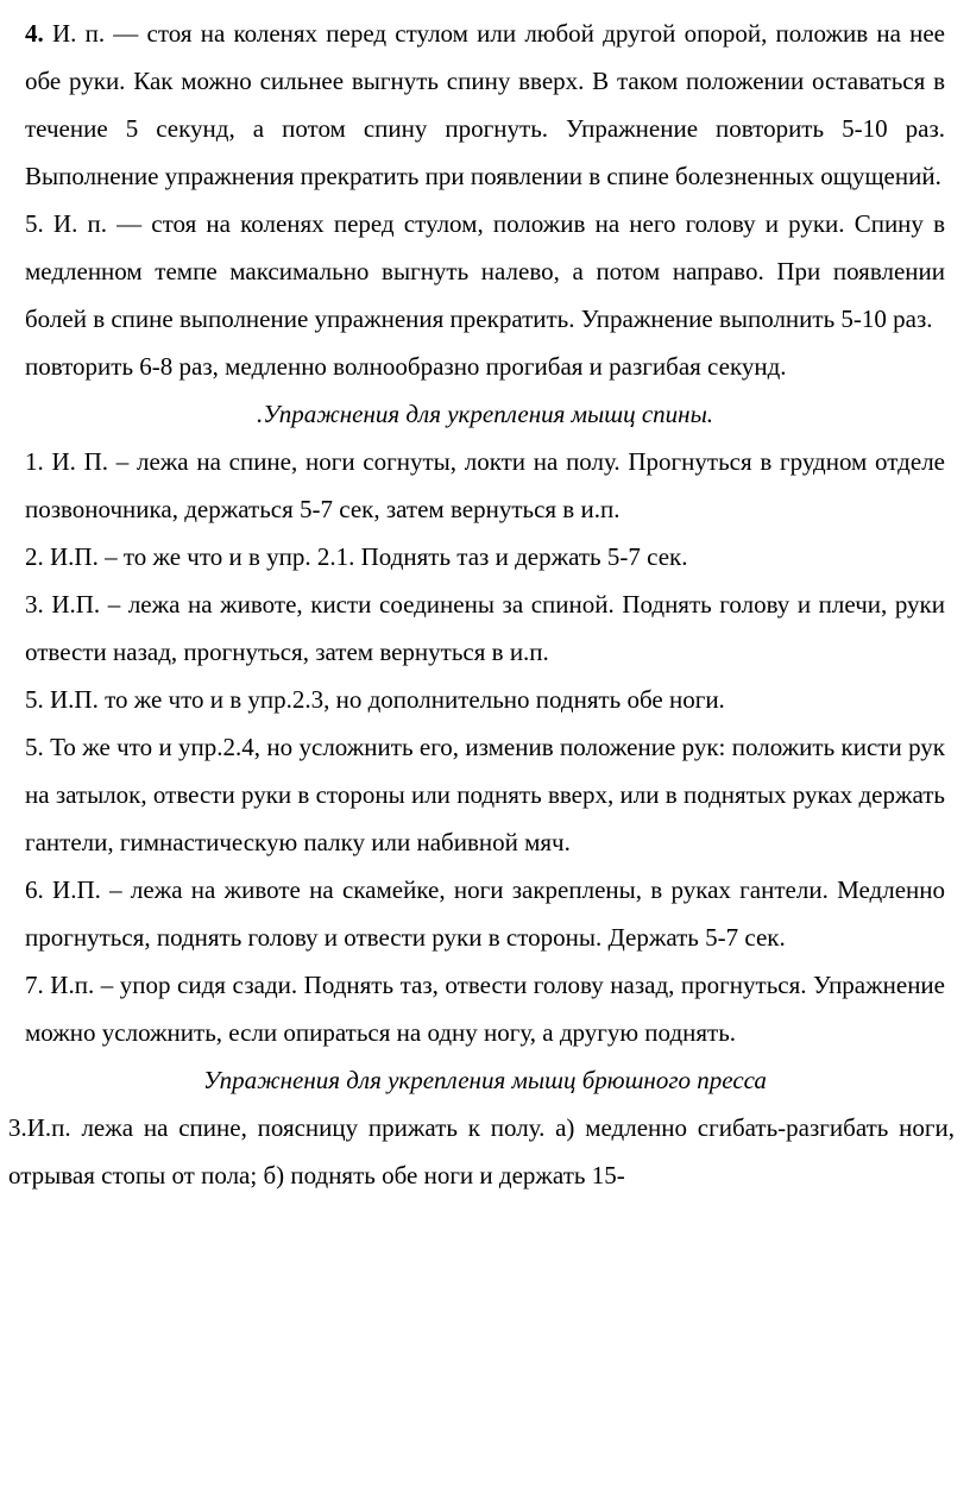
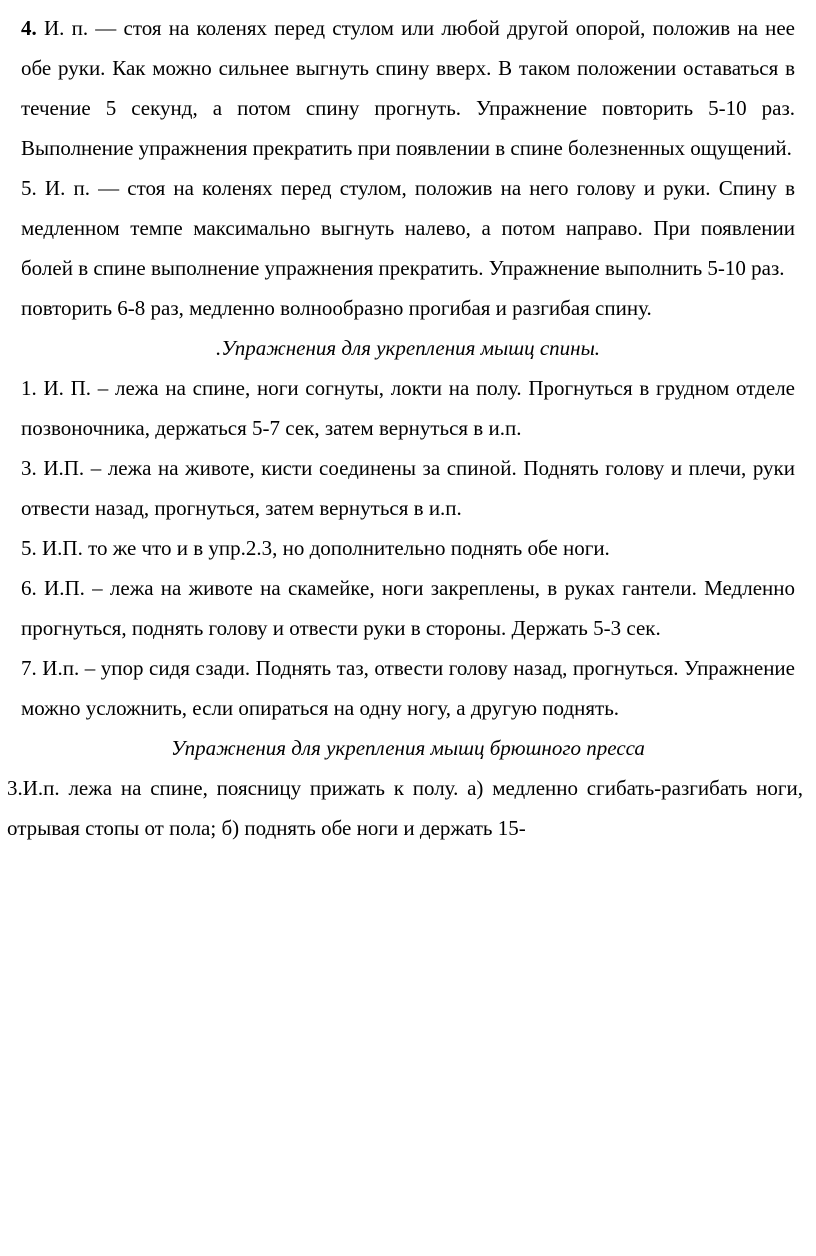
  4. И. п. — стоя на коленях перед стулом или любой другой опорой, положив на нее обе руки. Как можно сильнее выгнуть спину вверх. В таком положении оставаться в течение 5 секунд, а потом спину прогнуть. Упражнение повторить 5-10 раз. Выполнение упражнения прекратить при появлении в спине болезненных ощущений.
  5. И. п. — стоя на коленях перед стулом, положив на него голову и руки. Спину в медленном темпе максимально выгнуть налево, а потом направо. При появлении болей в спине выполнение упражнения прекратить. Упражнение выполнить 5-10 раз.
- повторить 6-8 раз, медленно волнообразно прогибая и разгибая секунд.
+ повторить 6-8 раз, медленно волнообразно прогибая и разгибая спину.
  .Упражнения для укрепления мышц спины.
  1. И. П. – лежа на спине, ноги согнуты, локти на полу. Прогнуться в грудном отделе позвоночника, держаться 5-7 сек, затем вернуться в и.п.
- 2. И.П. – то же что и в упр. 2.1. Поднять таз и держать 5-7 сек.
  3. И.П. – лежа на животе, кисти соединены за спиной. Поднять голову и плечи, руки отвести назад, прогнуться, затем вернуться в и.п.
  5. И.П. то же что и в упр.2.3, но дополнительно поднять обе ноги.
- 5. То же что и упр.2.4, но усложнить его, изменив положение рук: положить кисти рук на затылок, отвести руки в стороны или поднять вверх, или в поднятых руках держать гантели, гимнастическую палку или набивной мяч.
- 6. И.П. – лежа на животе на скамейке, ноги закреплены, в руках гантели. Медленно прогнуться, поднять голову и отвести руки в стороны. Держать 5-7 сек.
+ 6. И.П. – лежа на животе на скамейке, ноги закреплены, в руках гантели. Медленно прогнуться, поднять голову и отвести руки в стороны. Держать 5-3 сек.
  7. И.п. – упор сидя сзади. Поднять таз, отвести голову назад, прогнуться. Упражнение можно усложнить, если опираться на одну ногу, а другую поднять.
  Упражнения для укрепления мышц брюшного пресса
  3.И.п. лежа на спине, поясницу прижать к полу. а) медленно сгибать-разгибать ноги, отрывая стопы от пола; б) поднять обе ноги и держать 15-
